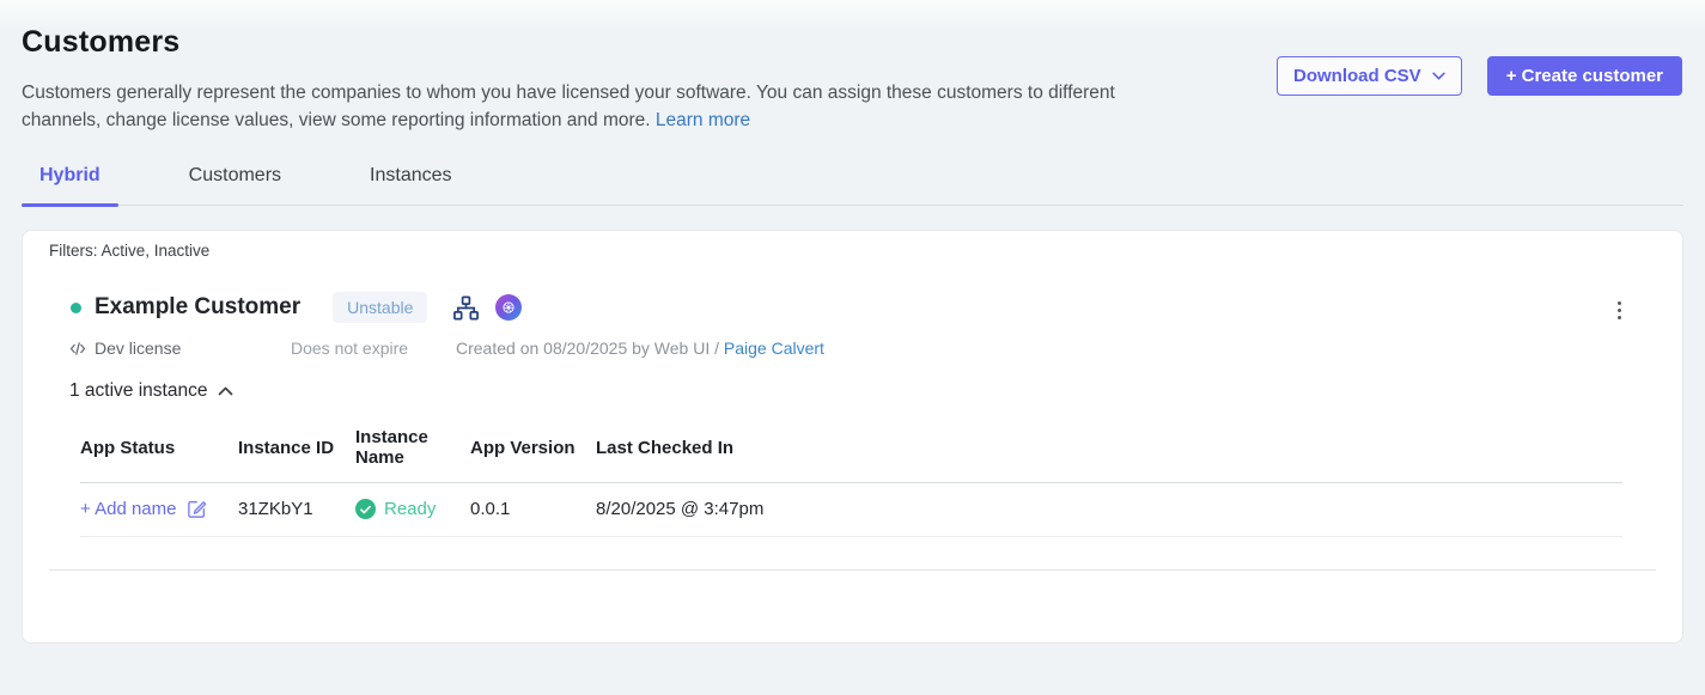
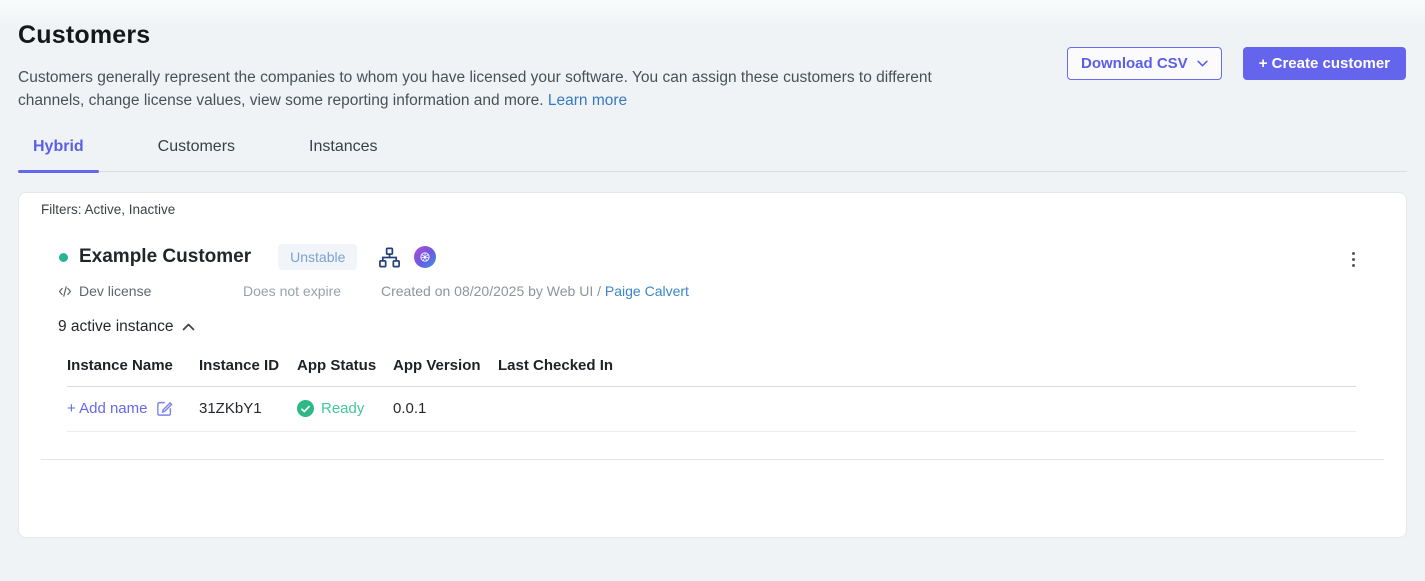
  Customers
  Customers generally represent the companies to whom you have licensed your software. You can assign these customers to different channels, change license values, view some reporting information and more. Learn more
  Download CSV
  + Create customer
  Hybrid
  Customers
  Instances
  Filters: Active, Inactive
  Example Customer
  Unstable
  Dev license
  Does not expire
  Created on 08/20/2025 by Web UI / Paige Calvert
- 1 active instance
+ 9 active instance
- App Status
+ Instance Name
  Instance ID
- Instance Name
+ App Status
  App Version
  Last Checked In
  + Add name
  31ZKbY1
  Ready
  0.0.1
- 8/20/2025 @ 3:47pm
